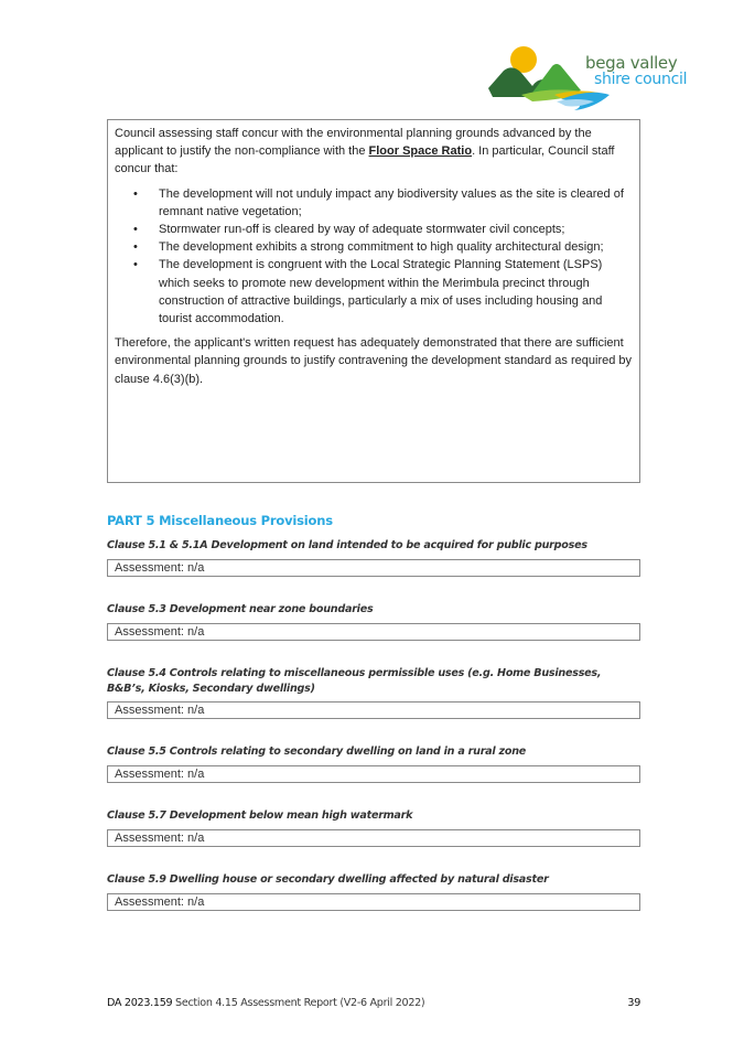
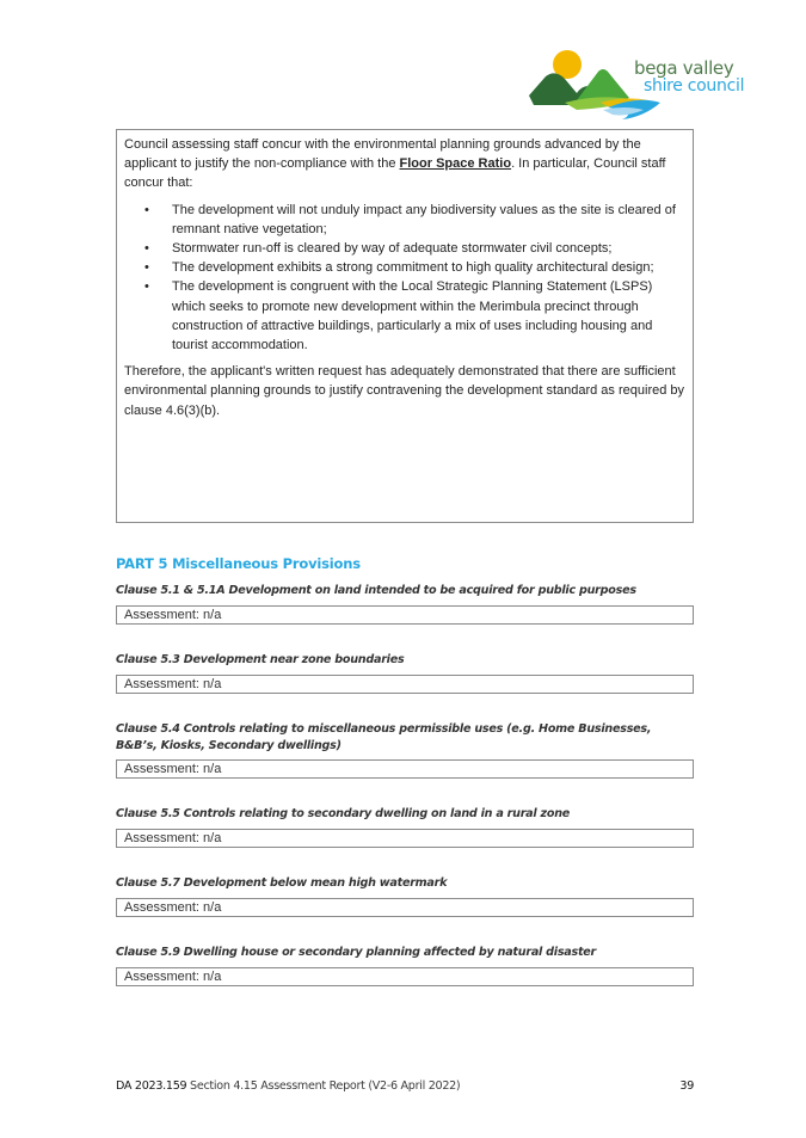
  bega valley
  shire council
  Council assessing staff concur with the environmental planning grounds advanced by the applicant to justify the non-compliance with the Floor Space Ratio. In particular, Council staff concur that:
  •
  The development will not unduly impact any biodiversity values as the site is cleared of remnant native vegetation;
  •
  Stormwater run-off is cleared by way of adequate stormwater civil concepts;
  •
  The development exhibits a strong commitment to high quality architectural design;
  •
  The development is congruent with the Local Strategic Planning Statement (LSPS) which seeks to promote new development within the Merimbula precinct through construction of attractive buildings, particularly a mix of uses including housing and tourist accommodation.
  Therefore, the applicant's written request has adequately demonstrated that there are sufficient environmental planning grounds to justify contravening the development standard as required by clause 4.6(3)(b).
  PART 5 Miscellaneous Provisions
  Clause 5.1 & 5.1A Development on land intended to be acquired for public purposes
  Assessment: n/a
  Clause 5.3 Development near zone boundaries
  Assessment: n/a
  Clause 5.4 Controls relating to miscellaneous permissible uses (e.g. Home Businesses, B&B’s, Kiosks, Secondary dwellings)
  Assessment: n/a
  Clause 5.5 Controls relating to secondary dwelling on land in a rural zone
  Assessment: n/a
  Clause 5.7 Development below mean high watermark
  Assessment: n/a
- Clause 5.9 Dwelling house or secondary dwelling affected by natural disaster
+ Clause 5.9 Dwelling house or secondary planning affected by natural disaster
  Assessment: n/a
  DA 2023.159 Section 4.15 Assessment Report (V2-6 April 2022)
  39
